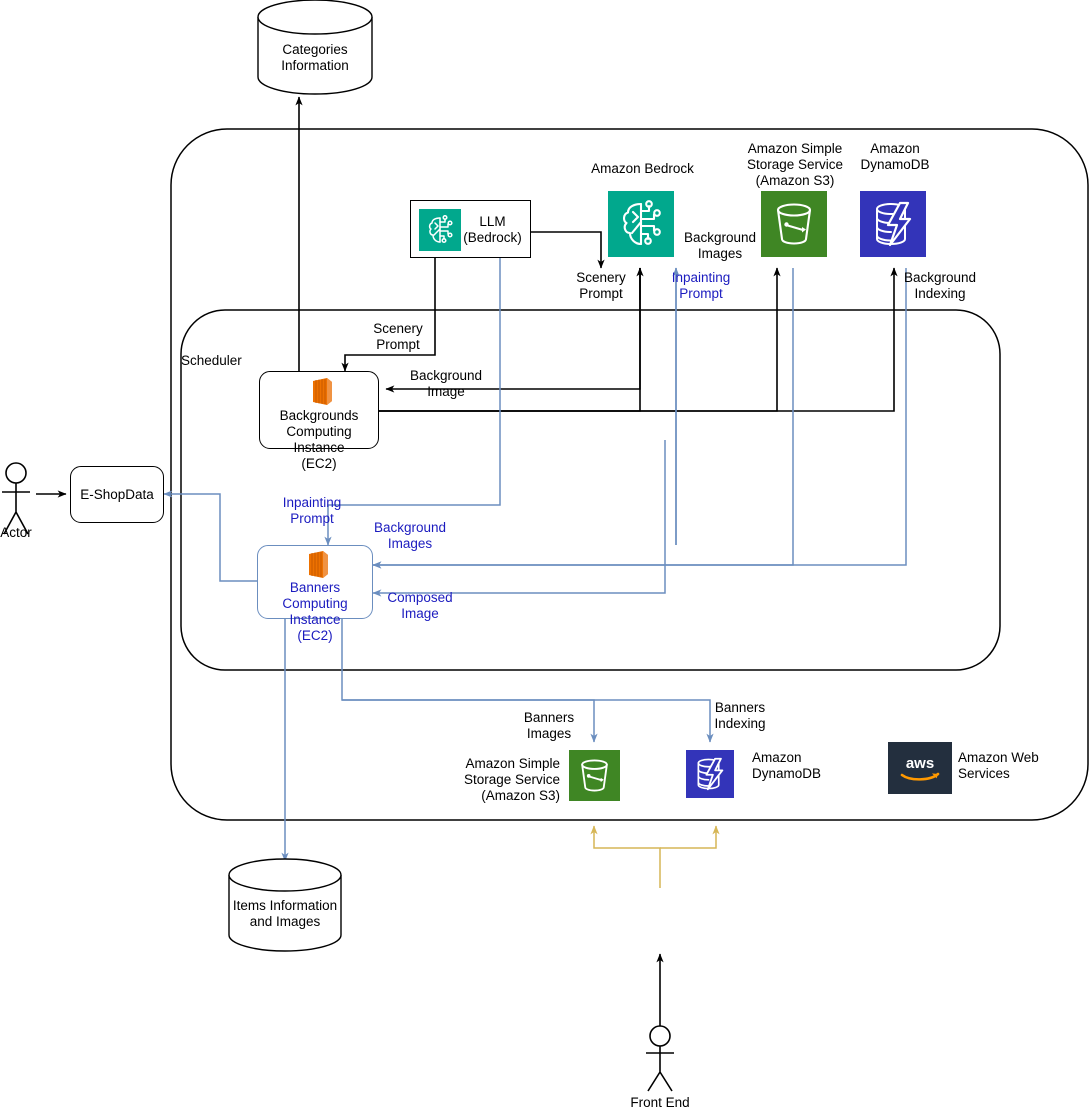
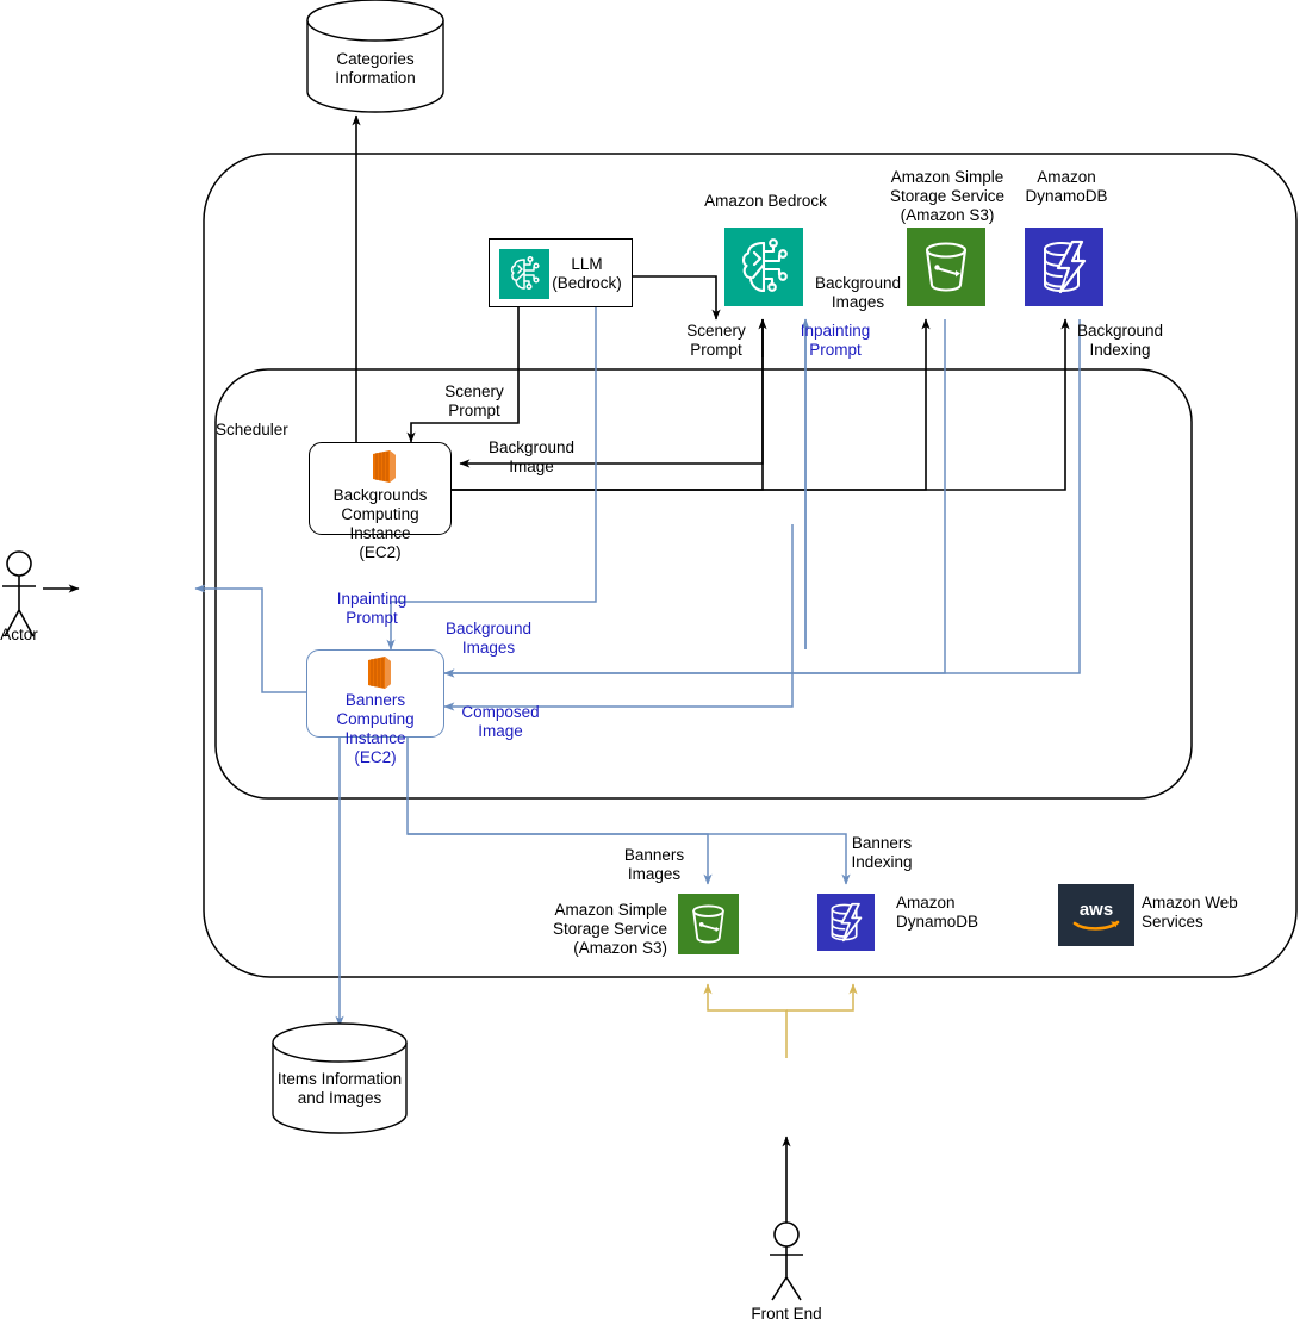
  Categories
  Information
  Items Information
  and Images
  Actor
  Front End
  Scheduler
- E-ShopData
  LLM
  (Bedrock)
  Amazon Bedrock
  Amazon Simple
  Storage Service
  (Amazon S3)
  Amazon
  DynamoDB
  Scenery
  Prompt
  Inpainting
  Prompt
  Background
  Images
  Background
  Indexing
  Scenery
  Prompt
  Background Image
  Backgrounds
  Computing Instance
  (EC2)
  Inpainting
  Prompt
  Background
  Images
  Composed
  Image
  Banners
  Computing Instance
  (EC2)
  Banners
  Images
  Banners
  Indexing
  Amazon Simple
  Storage Service
  (Amazon S3)
  Amazon
  DynamoDB
  aws
  Amazon Web
  Services
